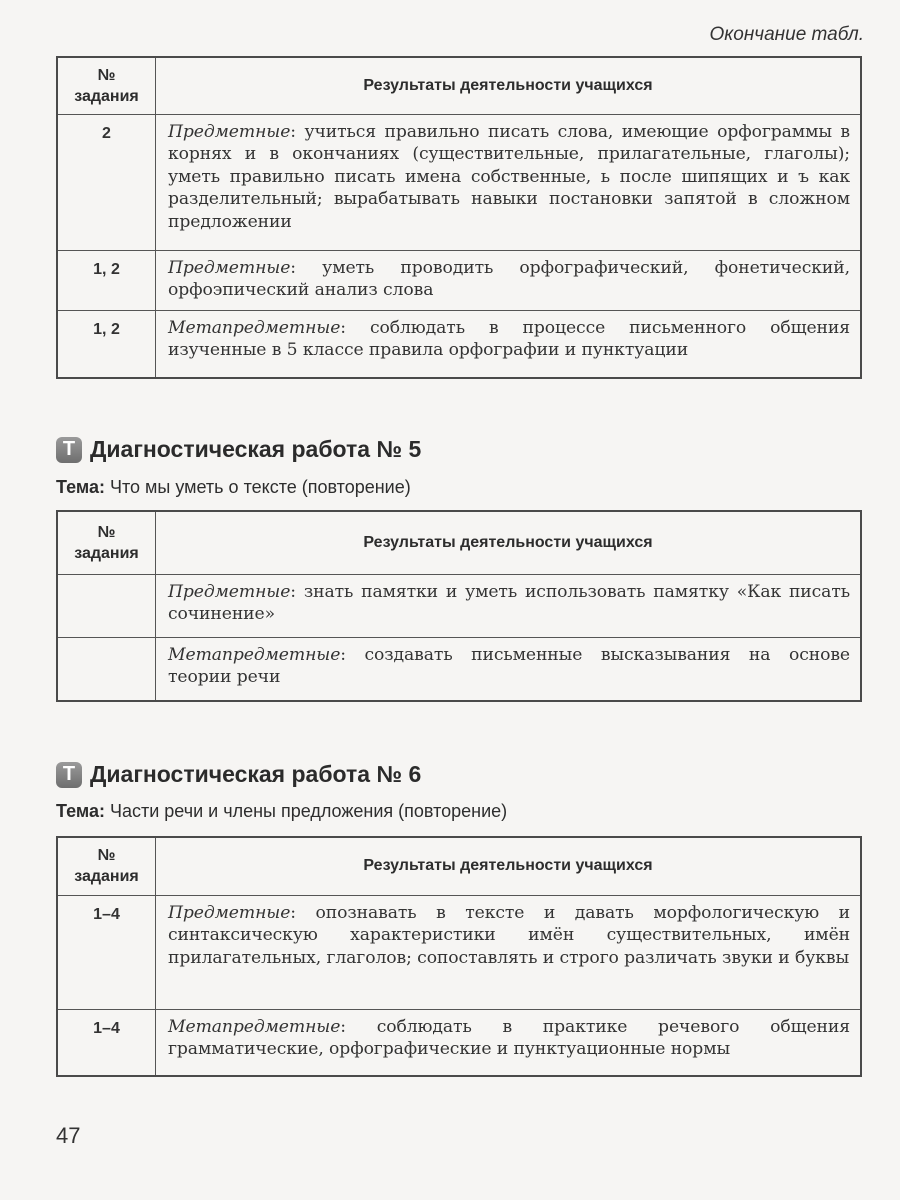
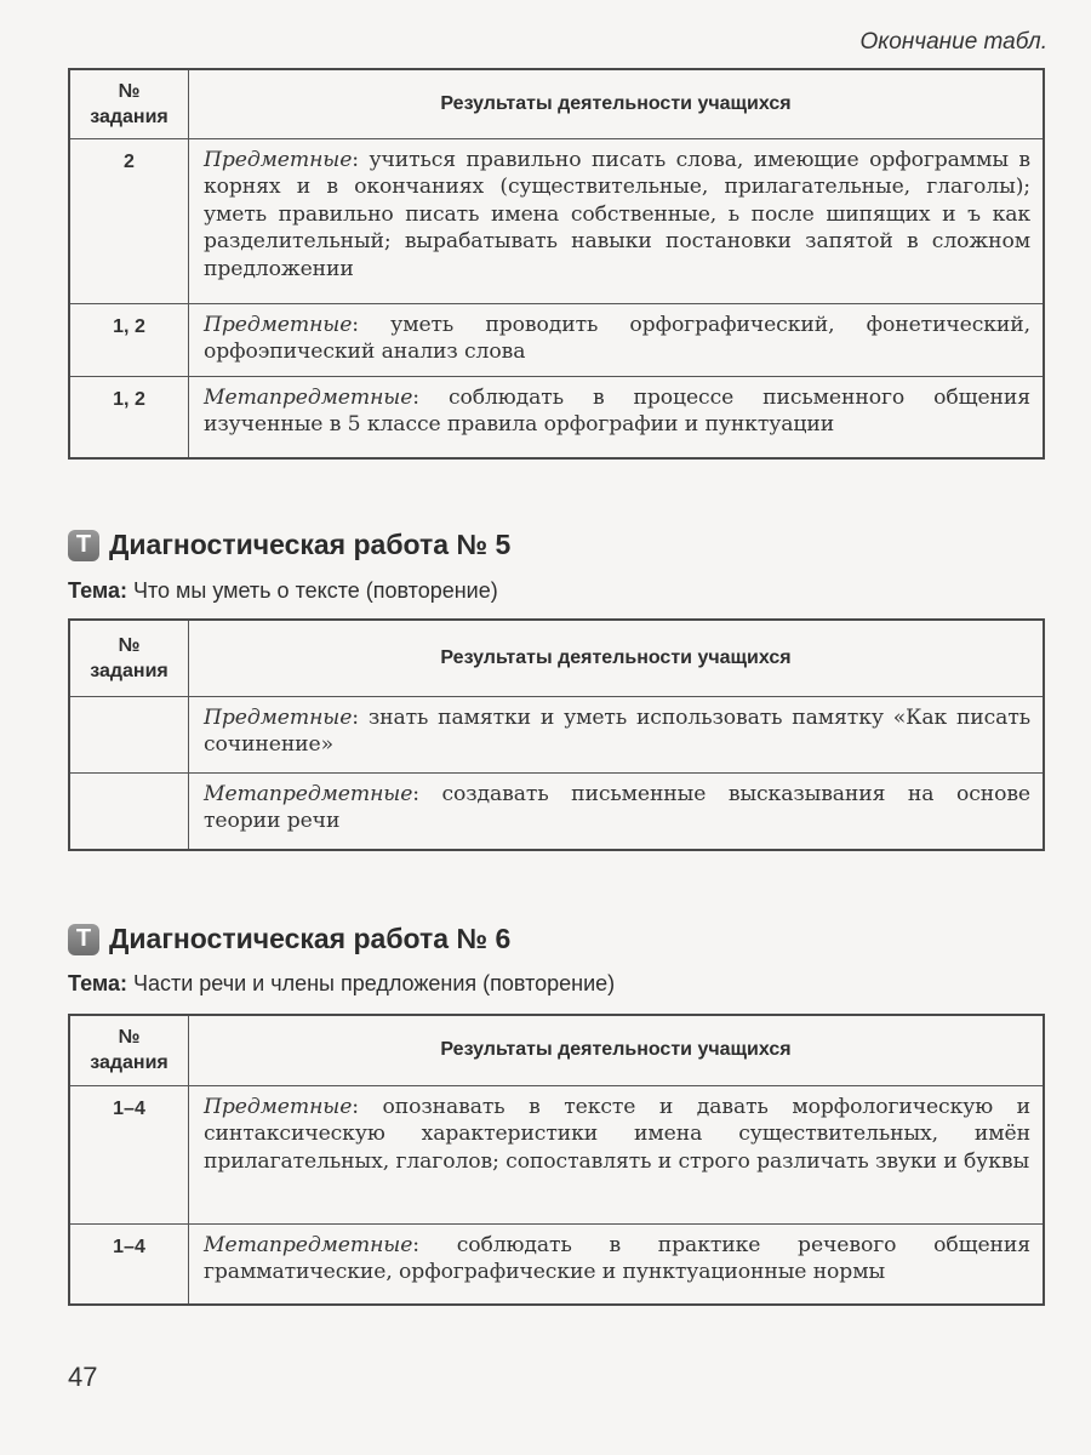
  Окончание табл.
  № задания	Результаты деятельности учащихся
  2	Предметные: учиться правильно писать слова, имеющие орфограммы в корнях и в окончаниях (существительные, прилагательные, глаголы); уметь правильно писать имена собственные, ь после шипящих и ъ как разделительный; вырабатывать навыки постановки запятой в сложном предложении
  1, 2	Предметные: уметь проводить орфографический, фонетический, орфоэпический анализ слова
  1, 2	Метапредметные: соблюдать в процессе письменного общения изученные в 5 классе правила орфографии и пунктуации
  T
  Диагностическая работа № 5
  Тема: Что мы уметь о тексте (повторение)
  № задания	Результаты деятельности учащихся
  	Предметные: знать памятки и уметь использовать памятку «Как писать сочинение»
  	Метапредметные: создавать письменные высказывания на основе теории речи
  T
  Диагностическая работа № 6
  Тема: Части речи и члены предложения (повторение)
  № задания	Результаты деятельности учащихся
- 1–4	Предметные: опознавать в тексте и давать морфологическую и синтаксическую характеристики имён существительных, имён прилагательных, глаголов; сопоставлять и строго различать звуки и буквы
+ 1–4	Предметные: опознавать в тексте и давать морфологическую и синтаксическую характеристики имена существительных, имён прилагательных, глаголов; сопоставлять и строго различать звуки и буквы
  1–4	Метапредметные: соблюдать в практике речевого общения грамматические, орфографические и пунктуационные нормы
  47
